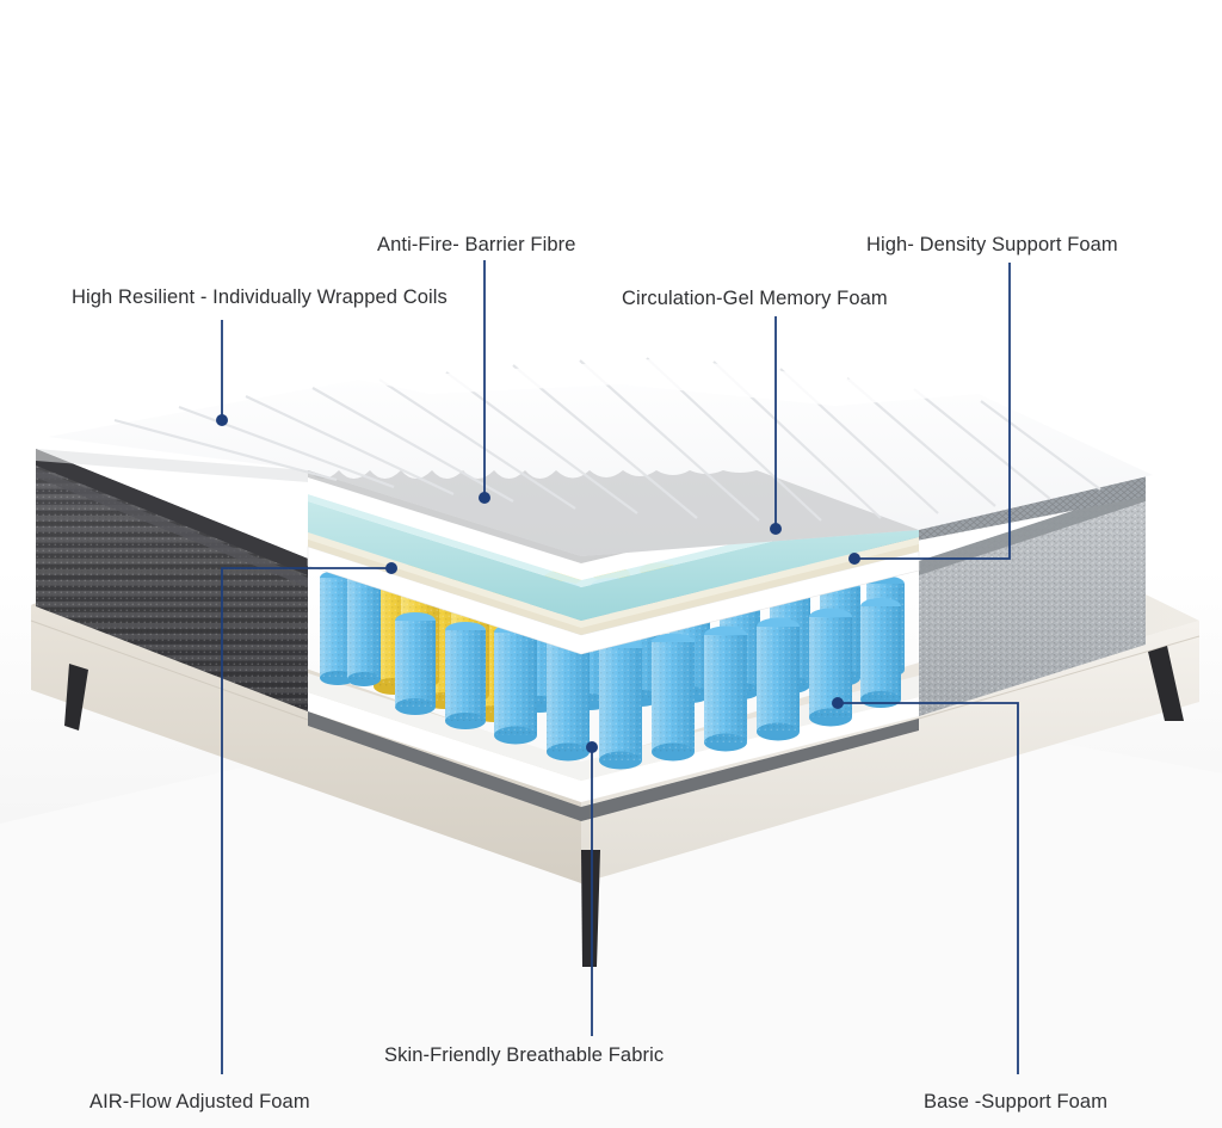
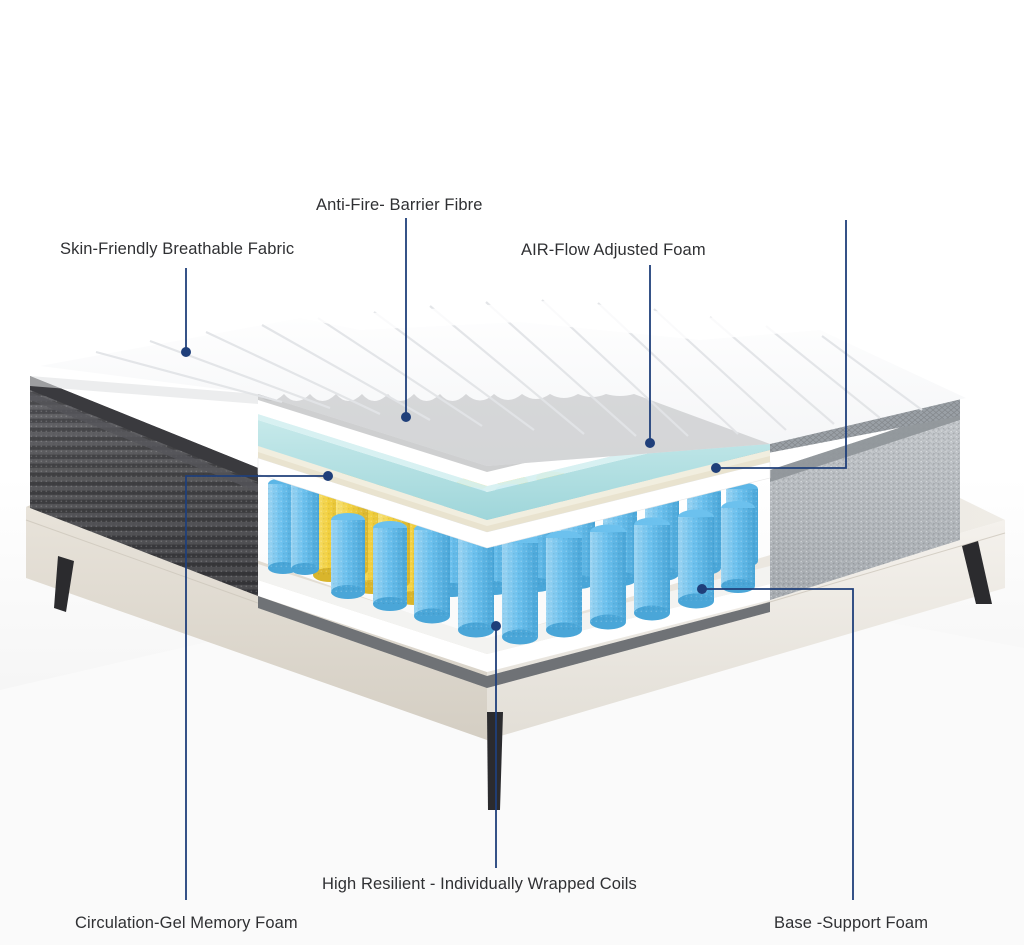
- High Resilient - Individually Wrapped Coils
+ Skin-Friendly Breathable Fabric
  Anti-Fire- Barrier Fibre
- Circulation-Gel Memory Foam
+ AIR-Flow Adjusted Foam
- High- Density Support Foam
- AIR-Flow Adjusted Foam
+ Circulation-Gel Memory Foam
- Skin-Friendly Breathable Fabric
+ High Resilient - Individually Wrapped Coils
  Base -Support Foam
